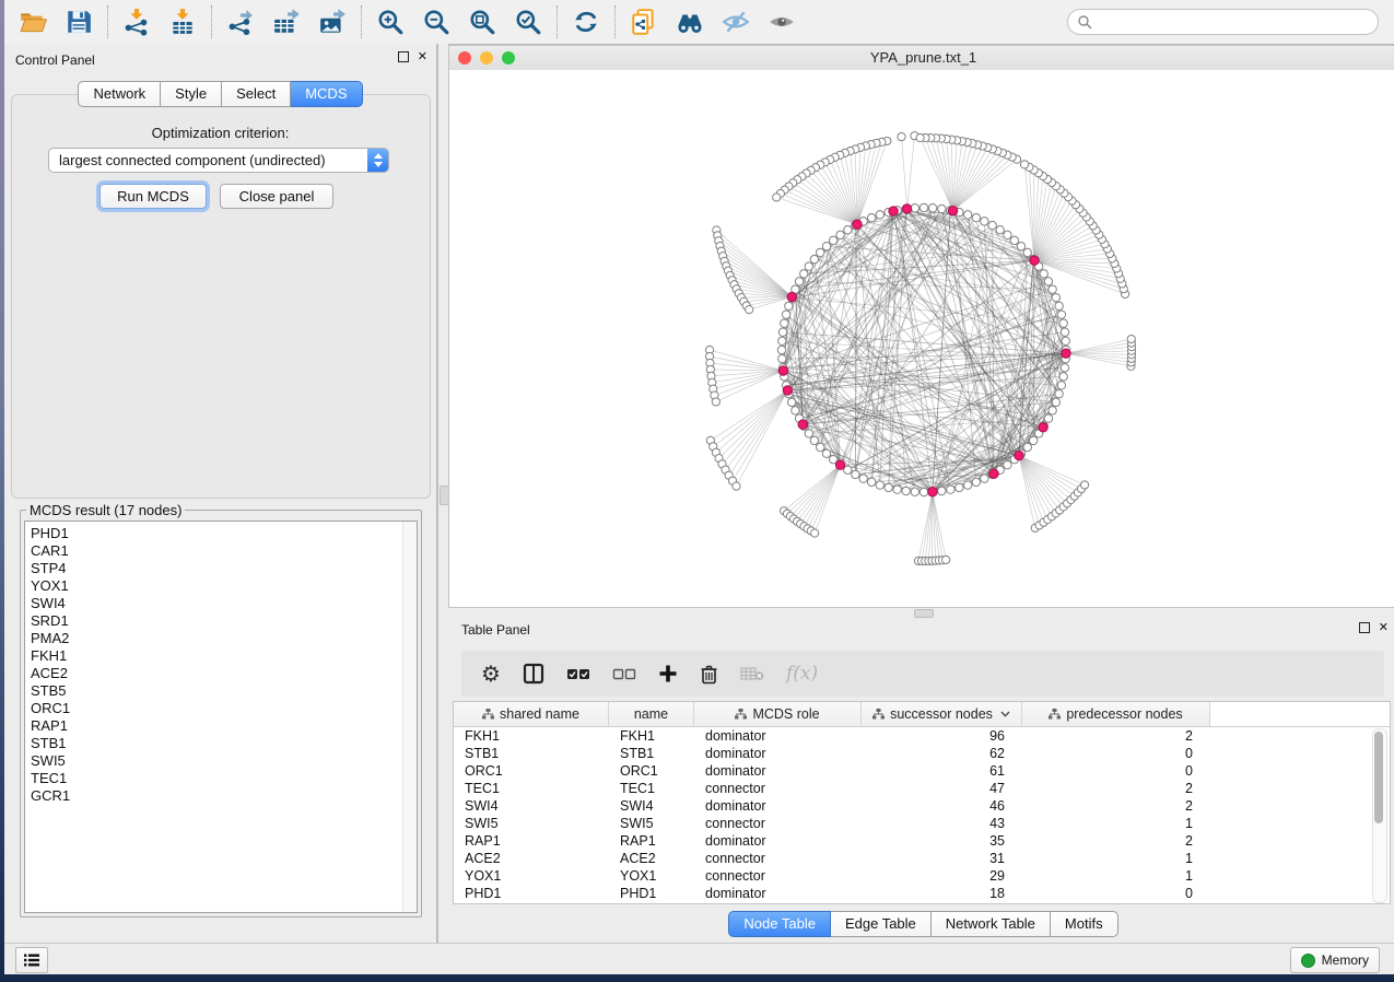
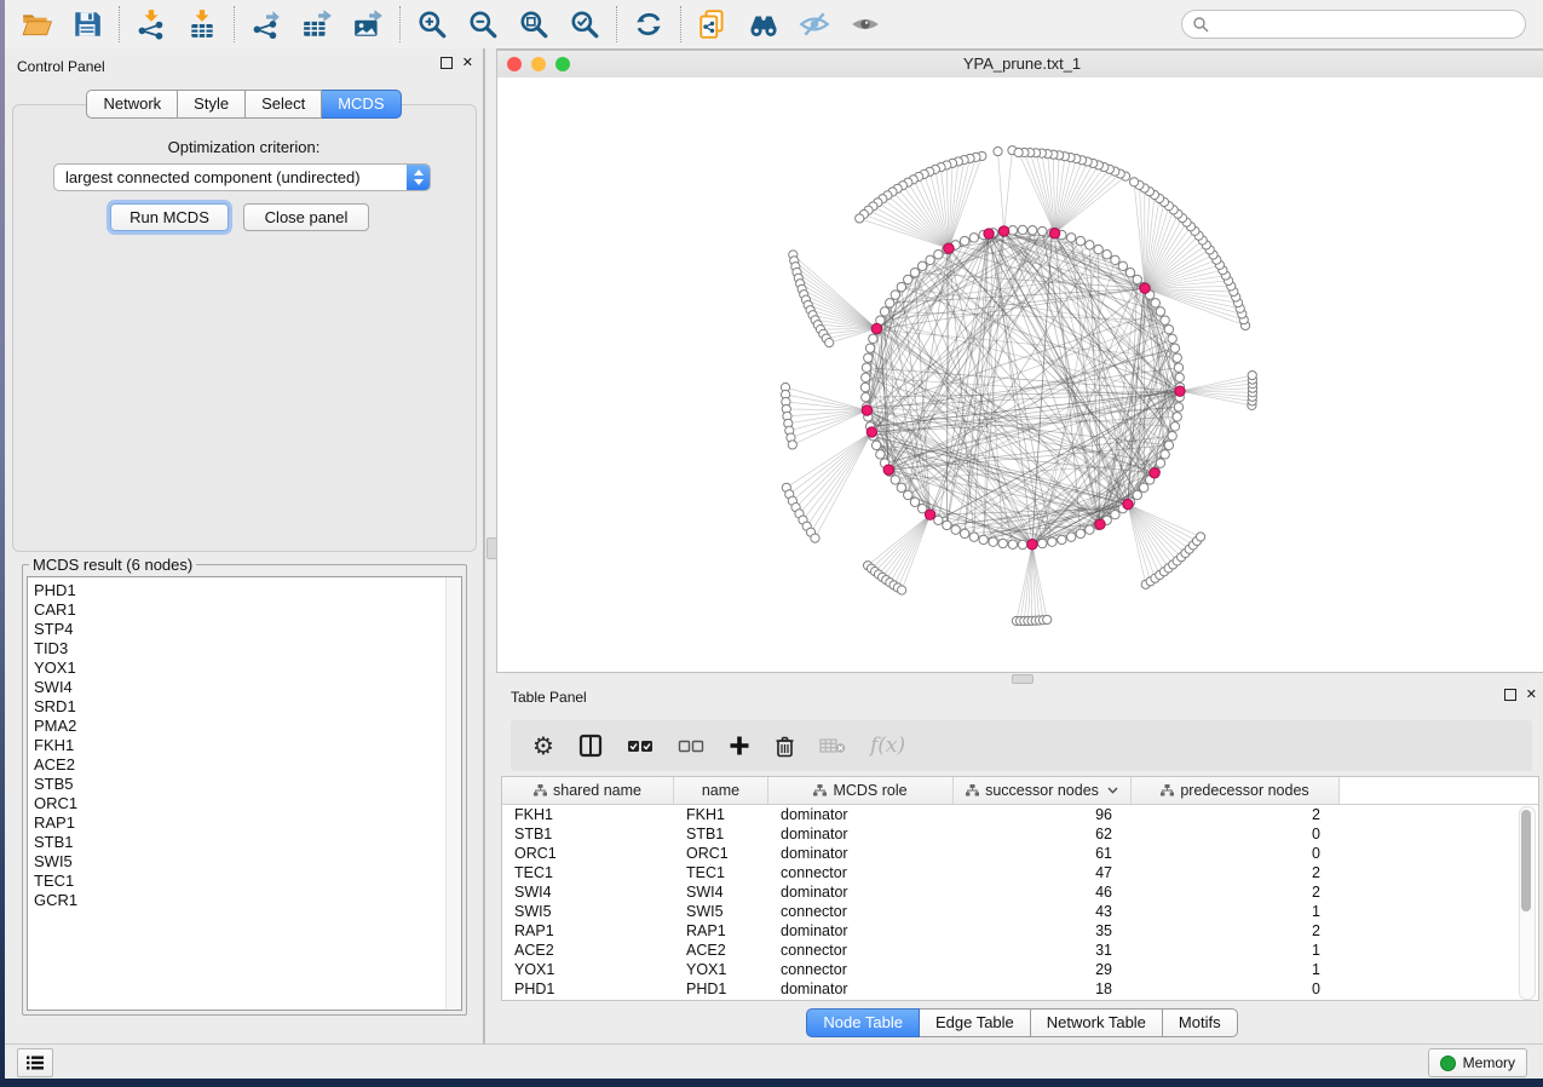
  Control Panel
  ✕
  Network
  Style
  Select
  MCDS
  Optimization criterion:
  largest connected component (undirected)
  Run MCDS
  Close panel
- MCDS result (17 nodes)
+ MCDS result (6 nodes)
  PHD1
  CAR1
  STP4
+ TID3
  YOX1
  SWI4
  SRD1
  PMA2
  FKH1
  ACE2
  STB5
  ORC1
  RAP1
  STB1
  SWI5
  TEC1
  GCR1
  YPA_prune.txt_1
  Table Panel
  ✕
  ⚙
  f(x)
  shared name
  name
  MCDS role
  successor nodes
  predecessor nodes
  FKH1
  FKH1
  dominator
  96
  2
  STB1
  STB1
  dominator
  62
  0
  ORC1
  ORC1
  dominator
  61
  0
  TEC1
  TEC1
  connector
  47
  2
  SWI4
  SWI4
  dominator
  46
  2
  SWI5
  SWI5
  connector
  43
  1
  RAP1
  RAP1
  dominator
  35
  2
  ACE2
  ACE2
  connector
  31
  1
  YOX1
  YOX1
  connector
  29
  1
  PHD1
  PHD1
  dominator
  18
  0
  Node Table
  Edge Table
  Network Table
  Motifs
  Memory
